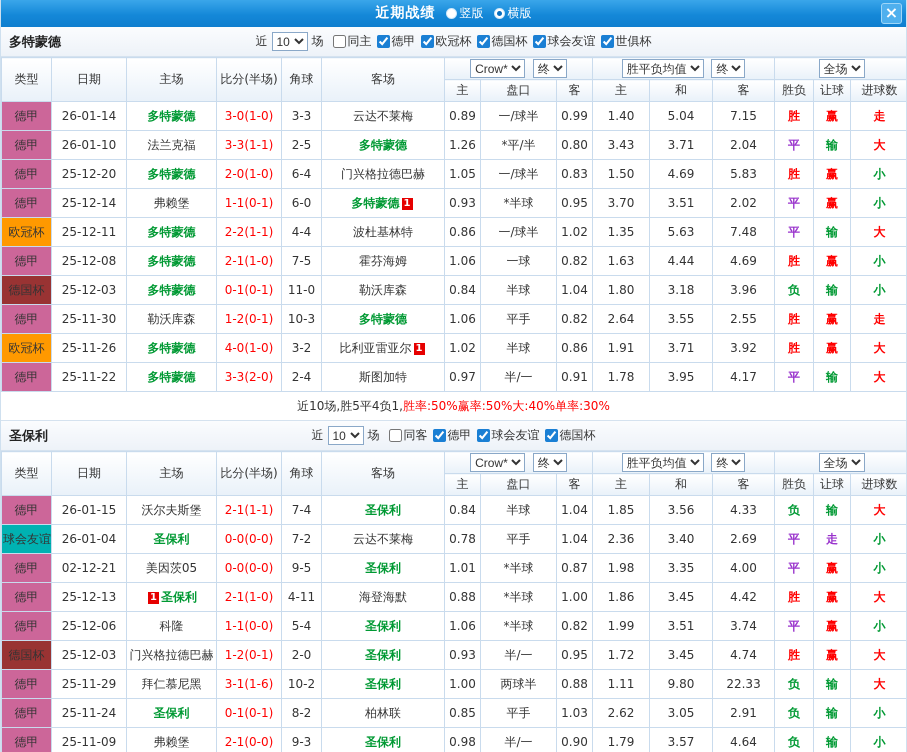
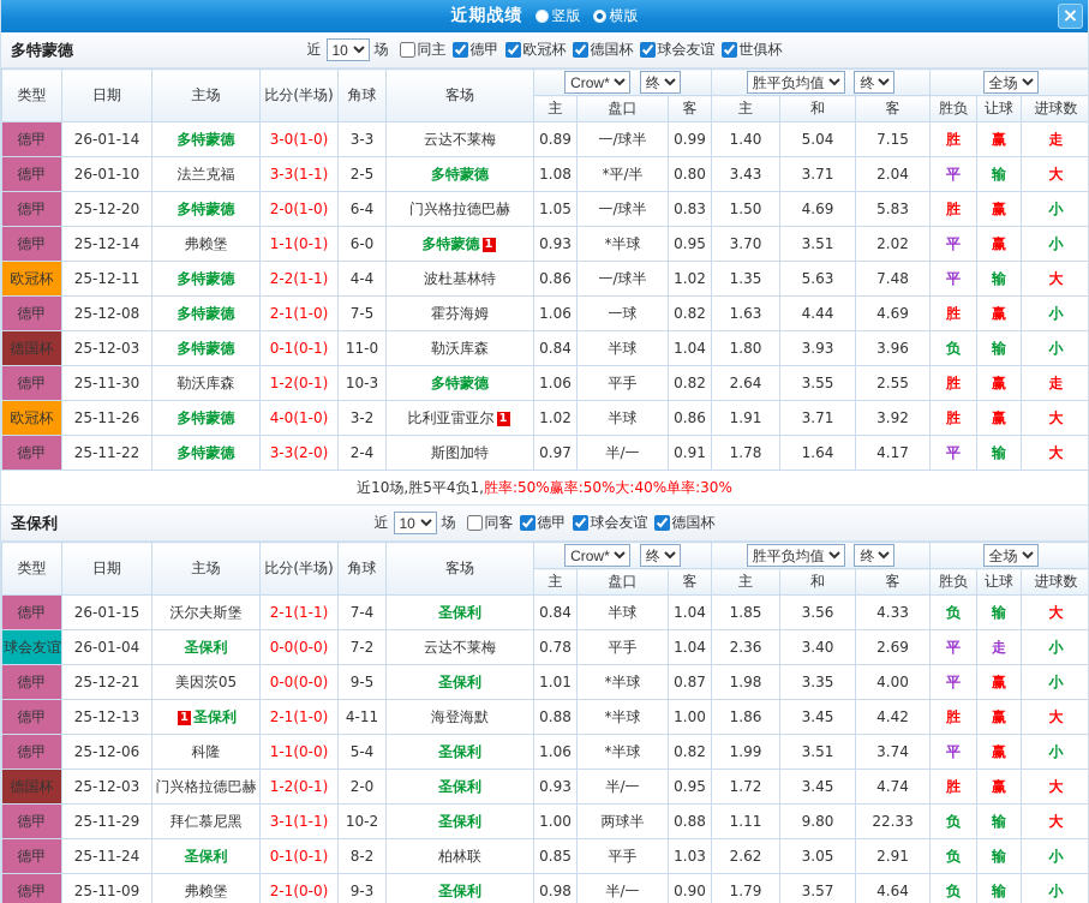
  近期战绩
  竖版
  横版
  ×
  多特蒙德
  近
  10
  场
  同主
  德甲
  欧冠杯
  德国杯
  球会友谊
  世俱杯
  类型	日期	主场	比分(半场)	角球	客场	Crow* 终	胜平负均值 终	全场
  主	盘口	客	主	和	客	胜负	让球	进球数
  德甲	26-01-14	多特蒙德	3-0(1-0)	3-3	云达不莱梅	0.89	一/球半	0.99	1.40	5.04	7.15	胜	赢	走
- 德甲	26-01-10	法兰克福	3-3(1-1)	2-5	多特蒙德	1.26	*平/半	0.80	3.43	3.71	2.04	平	输	大
+ 德甲	26-01-10	法兰克福	3-3(1-1)	2-5	多特蒙德	1.08	*平/半	0.80	3.43	3.71	2.04	平	输	大
  德甲	25-12-20	多特蒙德	2-0(1-0)	6-4	门兴格拉德巴赫	1.05	一/球半	0.83	1.50	4.69	5.83	胜	赢	小
  德甲	25-12-14	弗赖堡	1-1(0-1)	6-0	多特蒙德 1	0.93	*半球	0.95	3.70	3.51	2.02	平	赢	小
  欧冠杯	25-12-11	多特蒙德	2-2(1-1)	4-4	波杜基林特	0.86	一/球半	1.02	1.35	5.63	7.48	平	输	大
  德甲	25-12-08	多特蒙德	2-1(1-0)	7-5	霍芬海姆	1.06	一球	0.82	1.63	4.44	4.69	胜	赢	小
- 德国杯	25-12-03	多特蒙德	0-1(0-1)	11-0	勒沃库森	0.84	半球	1.04	1.80	3.18	3.96	负	输	小
+ 德国杯	25-12-03	多特蒙德	0-1(0-1)	11-0	勒沃库森	0.84	半球	1.04	1.80	3.93	3.96	负	输	小
  德甲	25-11-30	勒沃库森	1-2(0-1)	10-3	多特蒙德	1.06	平手	0.82	2.64	3.55	2.55	胜	赢	走
  欧冠杯	25-11-26	多特蒙德	4-0(1-0)	3-2	比利亚雷亚尔 1	1.02	半球	0.86	1.91	3.71	3.92	胜	赢	大
- 德甲	25-11-22	多特蒙德	3-3(2-0)	2-4	斯图加特	0.97	半/一	0.91	1.78	3.95	4.17	平	输	大
+ 德甲	25-11-22	多特蒙德	3-3(2-0)	2-4	斯图加特	0.97	半/一	0.91	1.78	1.64	4.17	平	输	大
  近10场,胜5平4负1,
  胜率:50%
  赢率:50%
  大:40%
  单率:30%
  圣保利
  近
  10
  场
  同客
  德甲
  球会友谊
  德国杯
  类型	日期	主场	比分(半场)	角球	客场	Crow* 终	胜平负均值 终	全场
  主	盘口	客	主	和	客	胜负	让球	进球数
  德甲	26-01-15	沃尔夫斯堡	2-1(1-1)	7-4	圣保利	0.84	半球	1.04	1.85	3.56	4.33	负	输	大
  球会友谊	26-01-04	圣保利	0-0(0-0)	7-2	云达不莱梅	0.78	平手	1.04	2.36	3.40	2.69	平	走	小
- 德甲	02-12-21	美因茨05	0-0(0-0)	9-5	圣保利	1.01	*半球	0.87	1.98	3.35	4.00	平	赢	小
+ 德甲	25-12-21	美因茨05	0-0(0-0)	9-5	圣保利	1.01	*半球	0.87	1.98	3.35	4.00	平	赢	小
  德甲	25-12-13	1 圣保利	2-1(1-0)	4-11	海登海默	0.88	*半球	1.00	1.86	3.45	4.42	胜	赢	大
  德甲	25-12-06	科隆	1-1(0-0)	5-4	圣保利	1.06	*半球	0.82	1.99	3.51	3.74	平	赢	小
  德国杯	25-12-03	门兴格拉德巴赫	1-2(0-1)	2-0	圣保利	0.93	半/一	0.95	1.72	3.45	4.74	胜	赢	大
- 德甲	25-11-29	拜仁慕尼黑	3-1(1-6)	10-2	圣保利	1.00	两球半	0.88	1.11	9.80	22.33	负	输	大
+ 德甲	25-11-29	拜仁慕尼黑	3-1(1-1)	10-2	圣保利	1.00	两球半	0.88	1.11	9.80	22.33	负	输	大
  德甲	25-11-24	圣保利	0-1(0-1)	8-2	柏林联	0.85	平手	1.03	2.62	3.05	2.91	负	输	小
  德甲	25-11-09	弗赖堡	2-1(0-0)	9-3	圣保利	0.98	半/一	0.90	1.79	3.57	4.64	负	输	小
